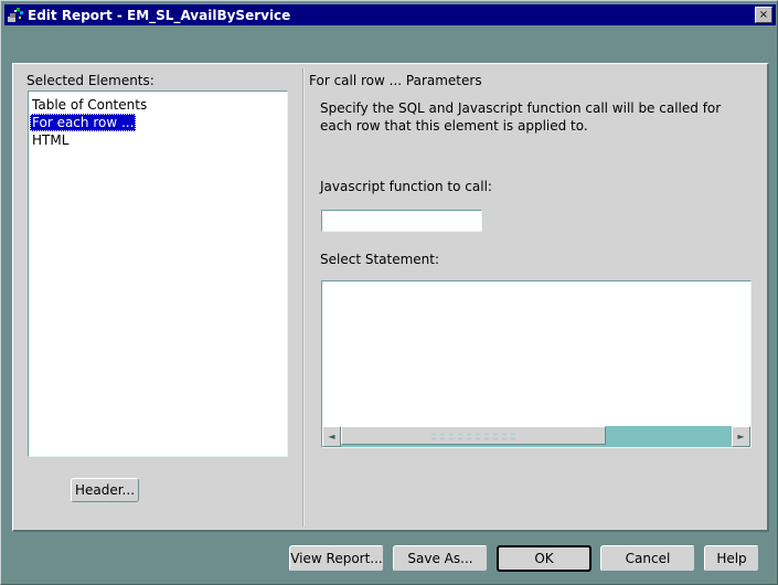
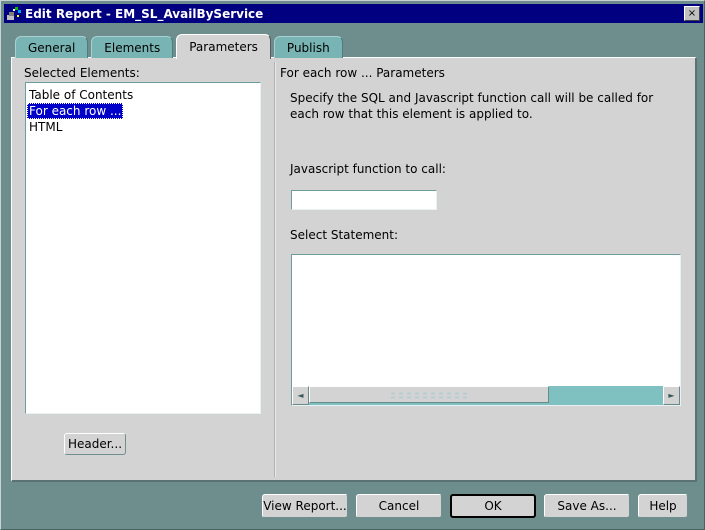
  Edit Report - EM_SL_AvailByService
  ×
+ General
+ Elements
+ Parameters
+ Publish
  Selected Elements:
  Table of Contents
  For each row ...
  HTML
  Header...
- For call row ... Parameters
+ For each row ... Parameters
  Specify the SQL and Javascript function call will be called for each row that this element is applied to.
  Javascript function to call:
  Select Statement:
  ◄
  ►
  View Report...
- Save As...
+ Cancel
  OK
- Cancel
+ Save As...
  Help
